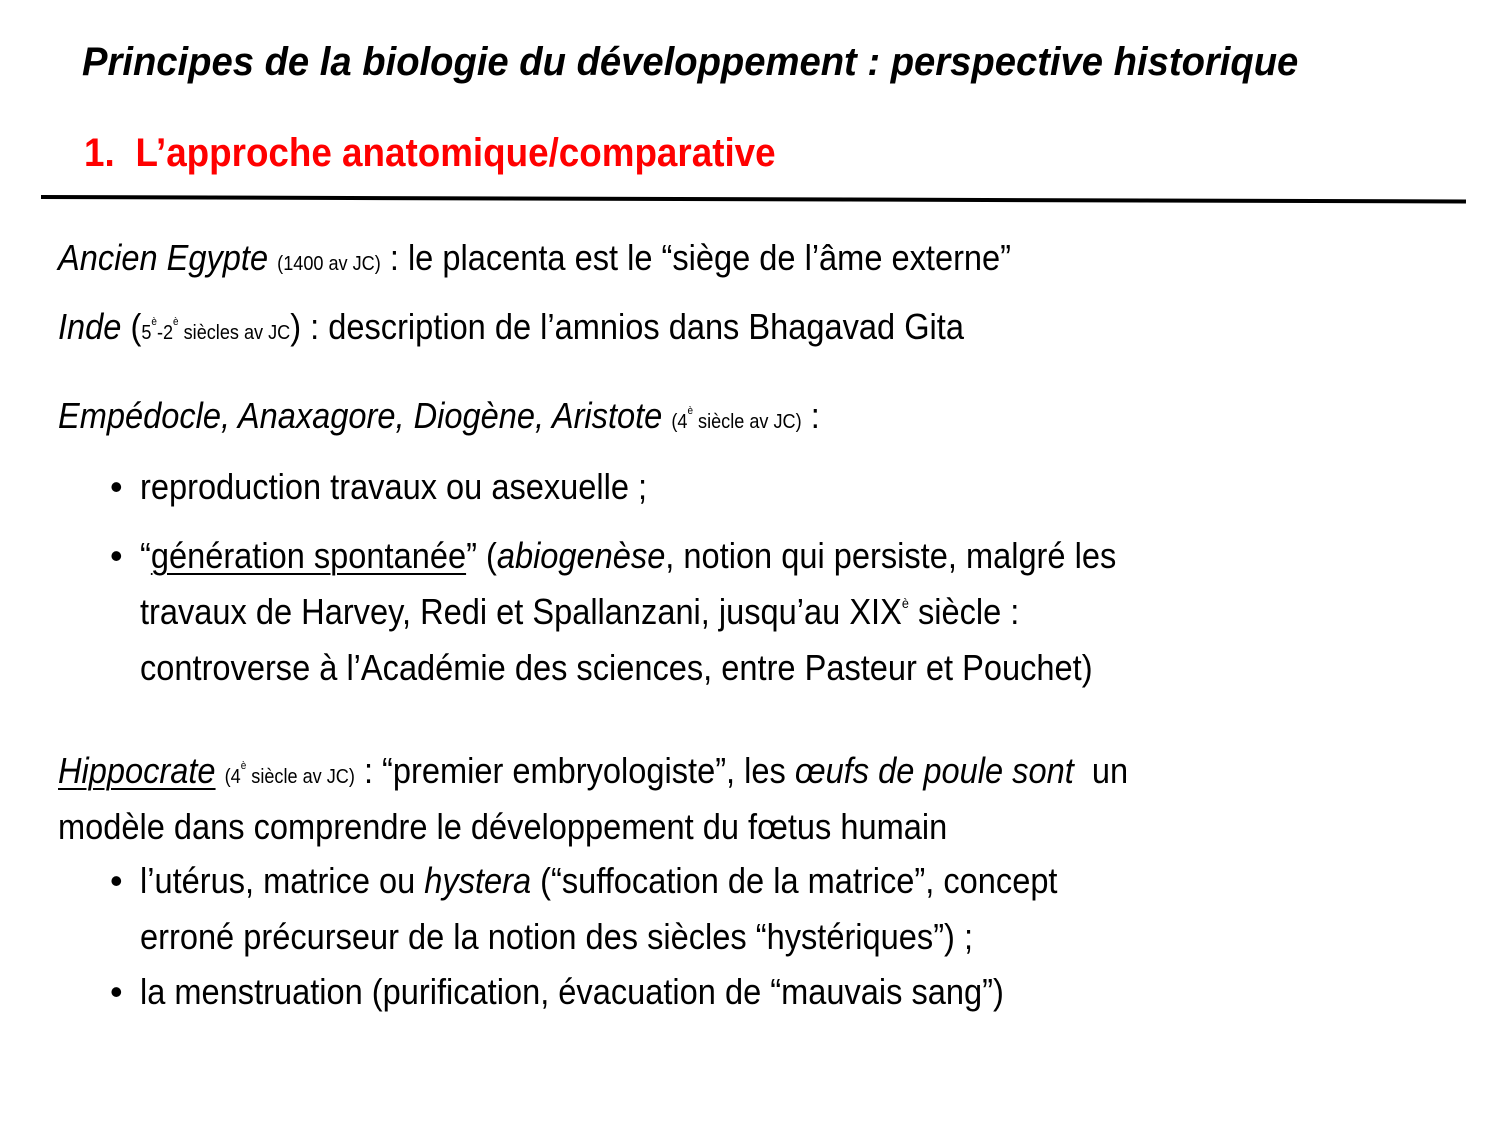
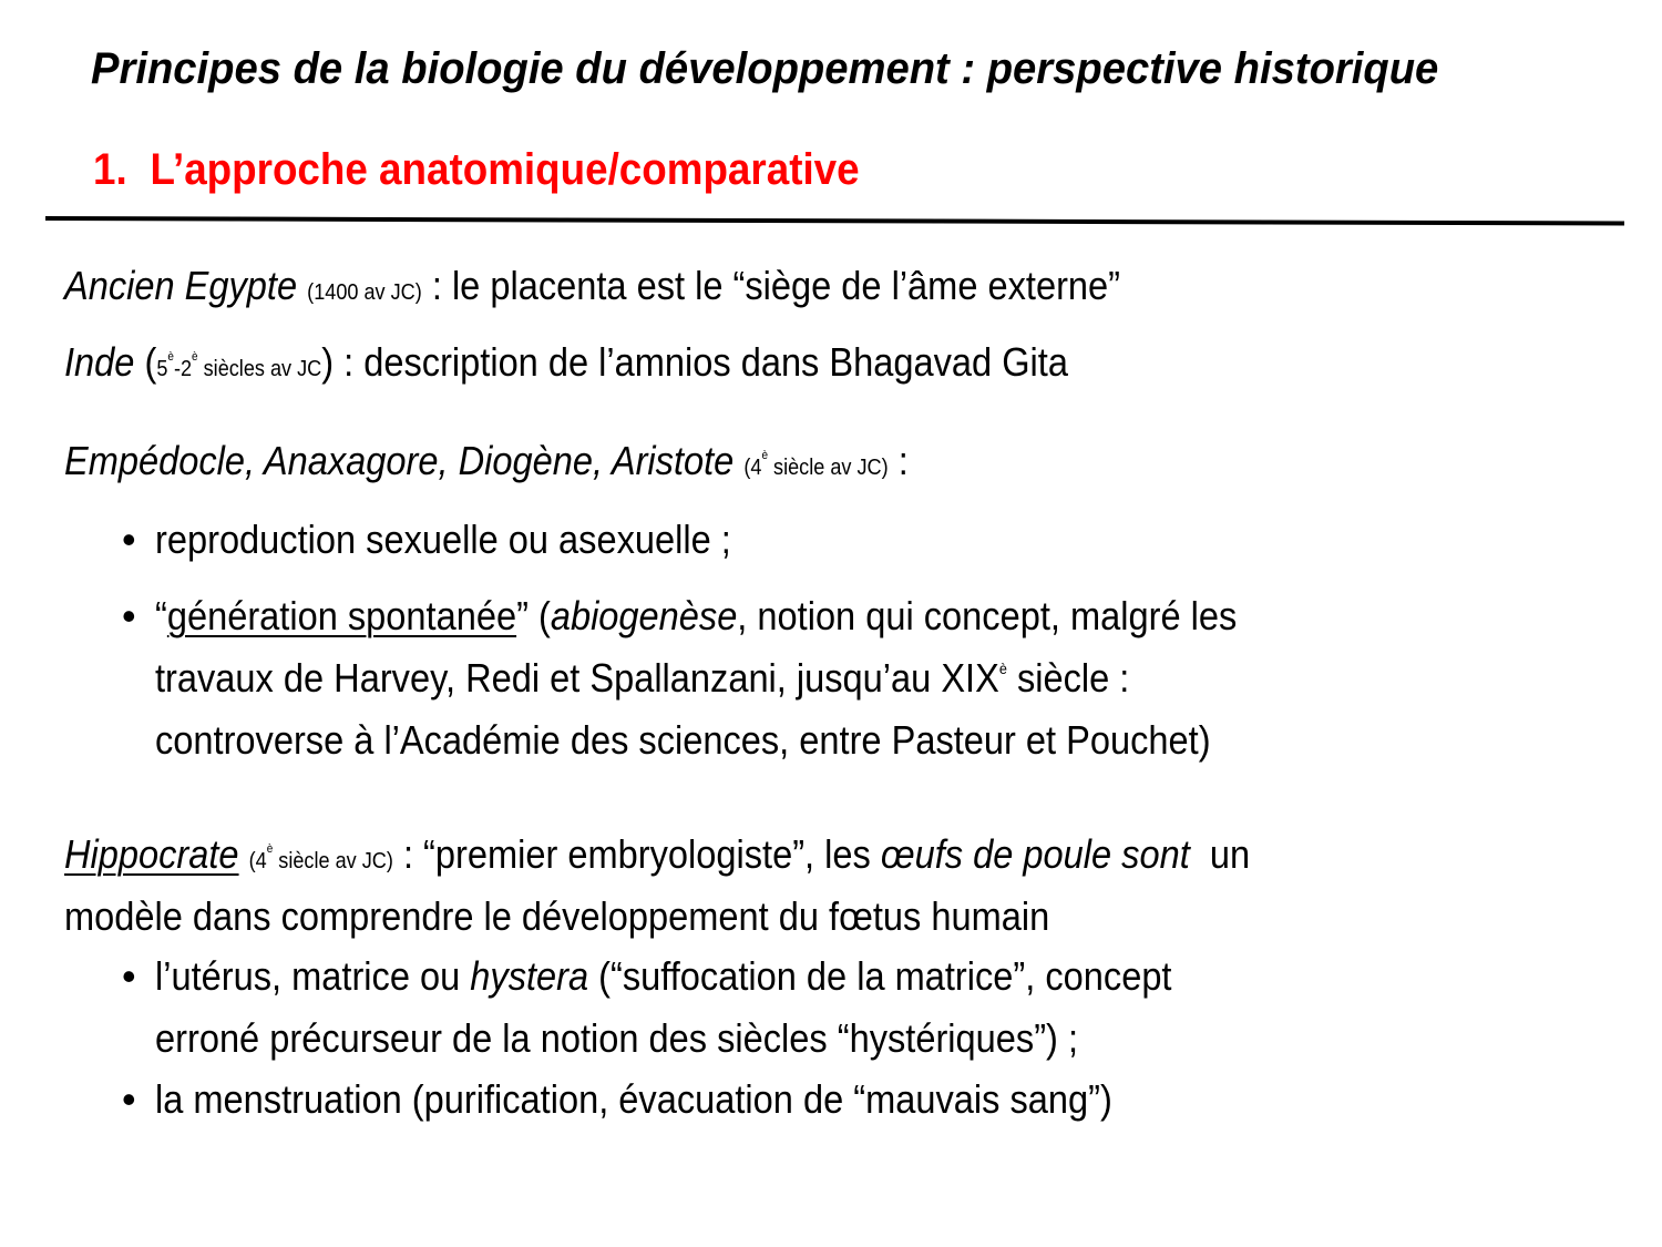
  Principes de la biologie du développement : perspective historique
  1. L’approche anatomique/comparative
  Ancien Egypte (1400 av JC) : le placenta est le “siège de l’âme externe”
  Inde (5è-2è siècles av JC) : description de l’amnios dans Bhagavad Gita
  Empédocle, Anaxagore, Diogène, Aristote (4è siècle av JC) :
  •
- reproduction travaux ou asexuelle ;
+ reproduction sexuelle ou asexuelle ;
  •
- “génération spontanée” (abiogenèse, notion qui persiste, malgré les
+ “génération spontanée” (abiogenèse, notion qui concept, malgré les
  travaux de Harvey, Redi et Spallanzani, jusqu’au XIXè siècle :
  controverse à l’Académie des sciences, entre Pasteur et Pouchet)
  Hippocrate (4è siècle av JC) : “premier embryologiste”, les œufs de poule sont un
  modèle dans comprendre le développement du fœtus humain
  •
  l’utérus, matrice ou hystera (“suffocation de la matrice”, concept
  erroné précurseur de la notion des siècles “hystériques”) ;
  •
  la menstruation (purification, évacuation de “mauvais sang”)
